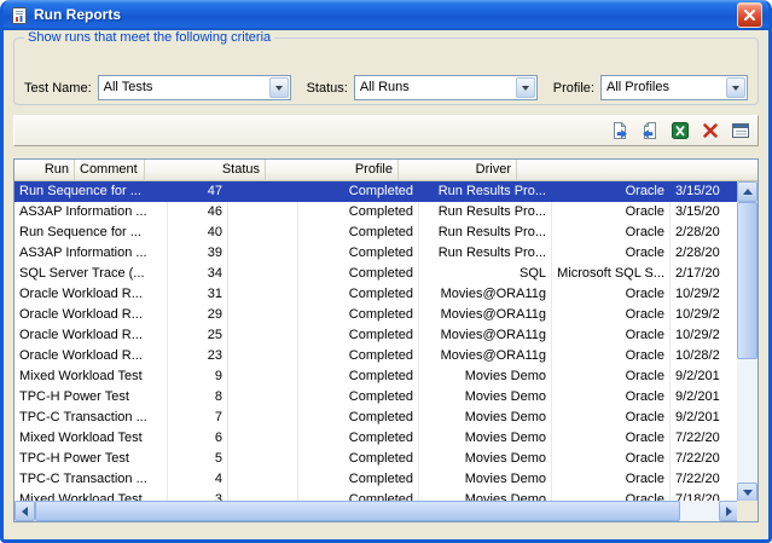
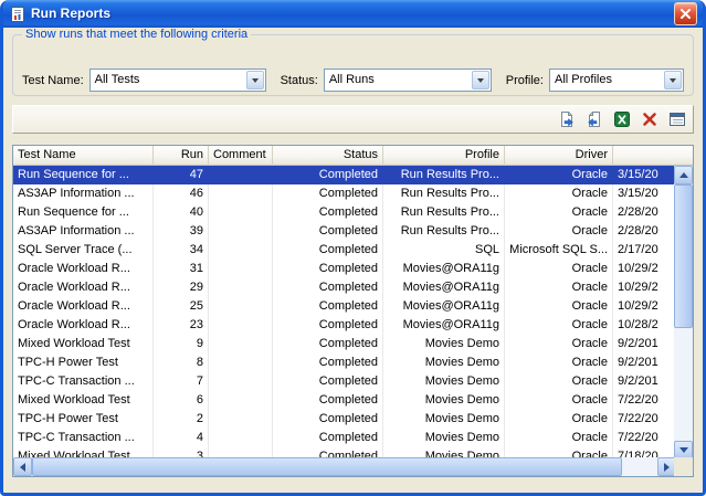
  Run Reports
  Show runs that meet the following criteria
  Test Name:
  All Tests
  Status:
  All Runs
  Profile:
  All Profiles
+ Test Name
  Run
  Comment
  Status
  Profile
  Driver
  Run Sequence for ...
  47
  Completed
  Run Results Pro...
  Oracle
  3/15/20
  AS3AP Information ...
  46
  Completed
  Run Results Pro...
  Oracle
  3/15/20
  Run Sequence for ...
  40
  Completed
  Run Results Pro...
  Oracle
  2/28/20
  AS3AP Information ...
  39
  Completed
  Run Results Pro...
  Oracle
  2/28/20
  SQL Server Trace (...
  34
  Completed
  SQL
  Microsoft SQL S...
  2/17/20
  Oracle Workload R...
  31
  Completed
  Movies@ORA11g
  Oracle
  10/29/2
  Oracle Workload R...
  29
  Completed
  Movies@ORA11g
  Oracle
  10/29/2
  Oracle Workload R...
  25
  Completed
  Movies@ORA11g
  Oracle
  10/29/2
  Oracle Workload R...
  23
  Completed
  Movies@ORA11g
  Oracle
  10/28/2
  Mixed Workload Test
  9
  Completed
  Movies Demo
  Oracle
  9/2/201
  TPC-H Power Test
  8
  Completed
  Movies Demo
  Oracle
  9/2/201
  TPC-C Transaction ...
  7
  Completed
  Movies Demo
  Oracle
  9/2/201
  Mixed Workload Test
  6
  Completed
  Movies Demo
  Oracle
  7/22/20
  TPC-H Power Test
- 5
+ 2
  Completed
  Movies Demo
  Oracle
  7/22/20
  TPC-C Transaction ...
  4
  Completed
  Movies Demo
  Oracle
  7/22/20
  Mixed Workload Test
  3
  Completed
  Movies Demo
  Oracle
  7/18/20
